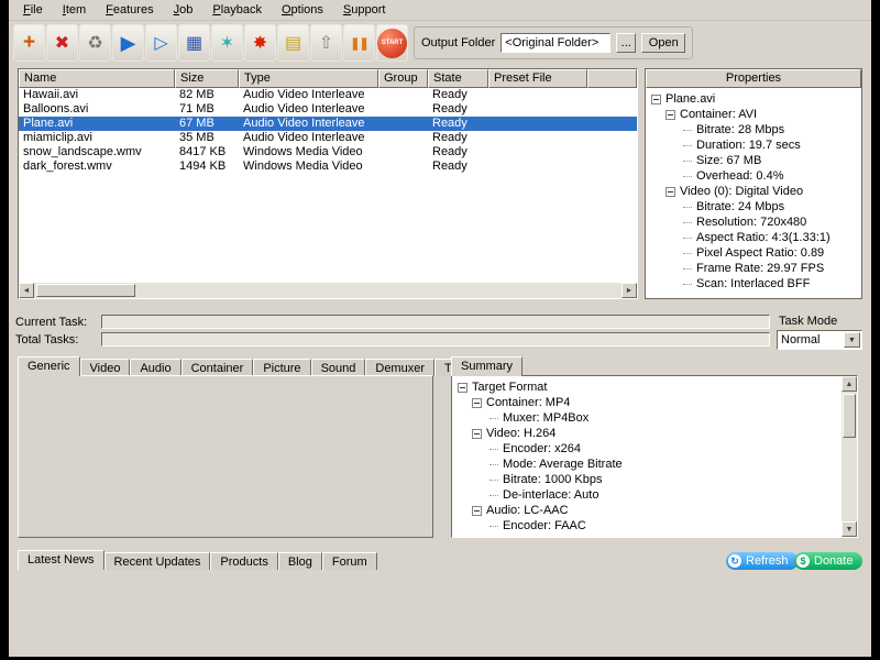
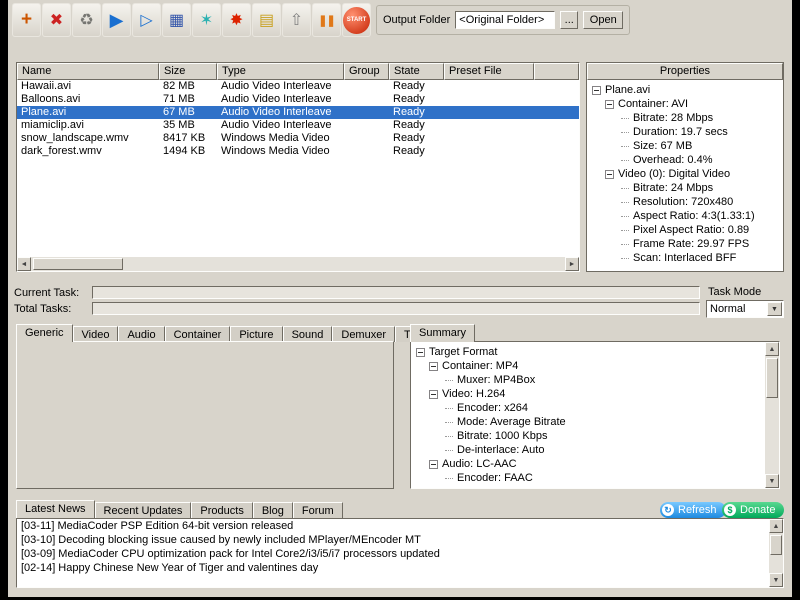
- File
- Item
- Features
- Job
- Playback
- Options
- Support
  +
  ✖
  ♻
  ▶
  ▷
  ▦
  ✶
  ✸
  ▤
  ⇧
  ❚❚
  Output Folder
  <Original Folder>
  ...
  Open
  Name
  Size
  Type
  Group
  State
  Preset File
  Hawaii.avi
  82 MB
  Audio Video Interleave
  Ready
  Balloons.avi
  71 MB
  Audio Video Interleave
  Ready
  Plane.avi
  67 MB
  Audio Video Interleave
  Ready
  miamiclip.avi
  35 MB
  Audio Video Interleave
  Ready
  snow_landscape.wmv
  8417 KB
  Windows Media Video
  Ready
  dark_forest.wmv
  1494 KB
  Windows Media Video
  Ready
  Properties
  Plane.avi
  Container: AVI
  Bitrate: 28 Mbps
  Duration: 19.7 secs
  Size: 67 MB
  Overhead: 0.4%
  Video (0): Digital Video
  Bitrate: 24 Mbps
  Resolution: 720x480
  Aspect Ratio: 4:3(1.33:1)
  Pixel Aspect Ratio: 0.89
  Frame Rate: 29.97 FPS
  Scan: Interlaced BFF
  Current Task:
  Total Tasks:
  Task Mode
  Normal
  Generic
  Video
  Audio
  Container
  Picture
  Sound
  Demuxer
  Summary
  Target Format
  Container: MP4
  Muxer: MP4Box
  Video: H.264
  Encoder: x264
  Mode: Average Bitrate
  Bitrate: 1000 Kbps
  De-interlace: Auto
  Audio: LC-AAC
  Encoder: FAAC
  Latest News
  Recent Updates
  Products
  Blog
  Forum
  ↻
  Refresh
  $
  Donate
+ [03-11] MediaCoder PSP Edition 64-bit version released
+ [03-10] Decoding blocking issue caused by newly included MPlayer/MEncoder MT
+ [03-09] MediaCoder CPU optimization pack for Intel Core2/i3/i5/i7 processors updated
+ [02-14] Happy Chinese New Year of Tiger and valentines day
